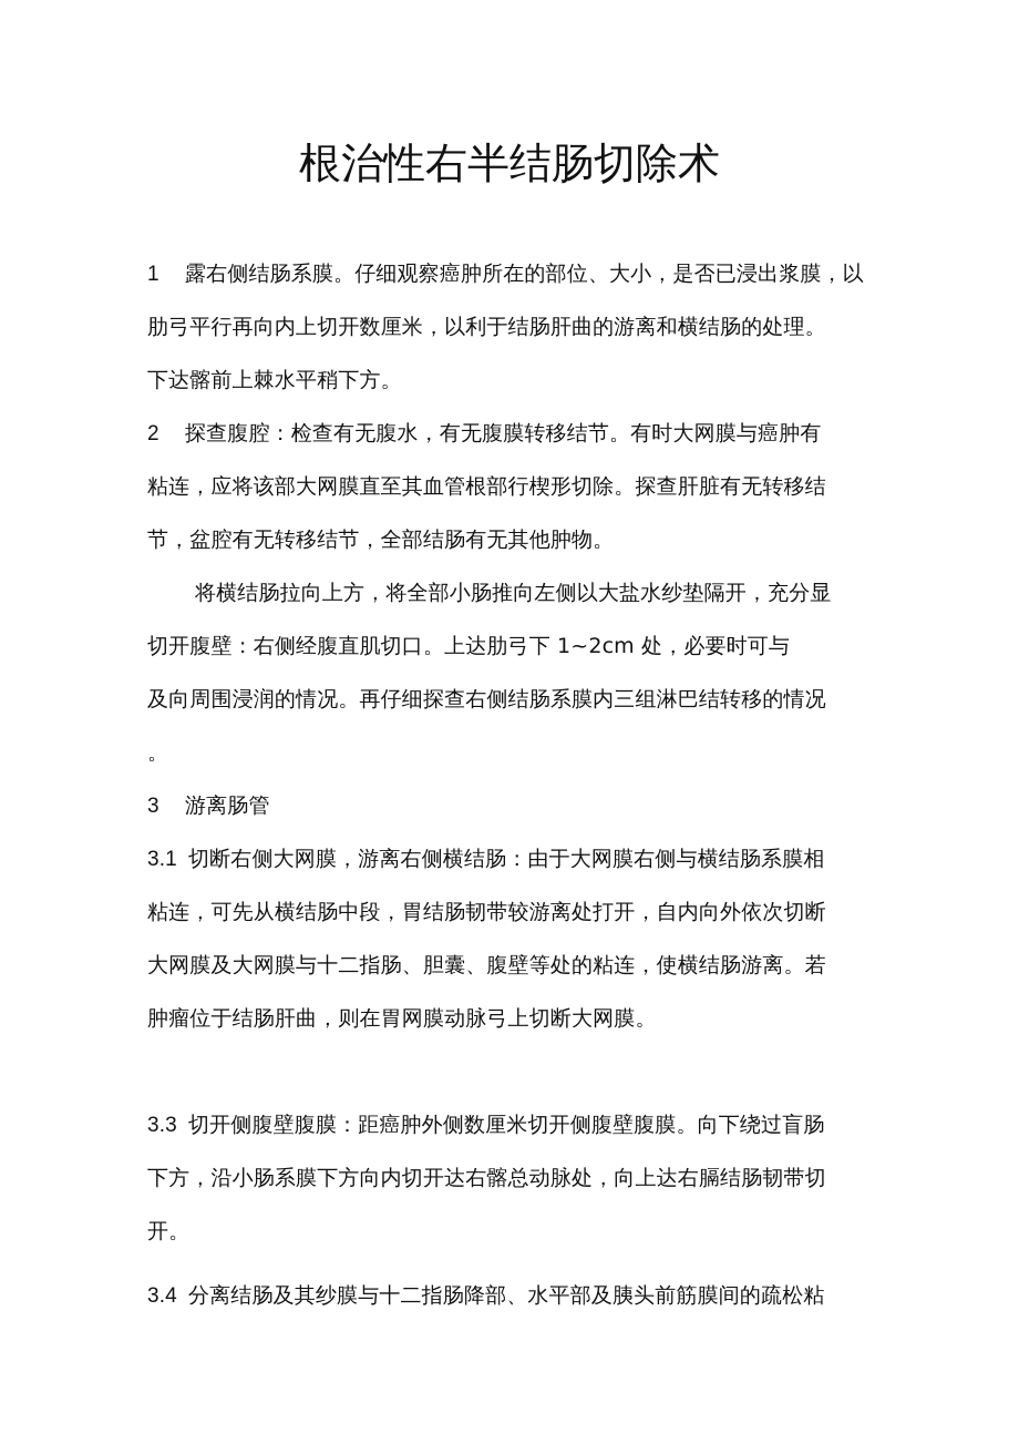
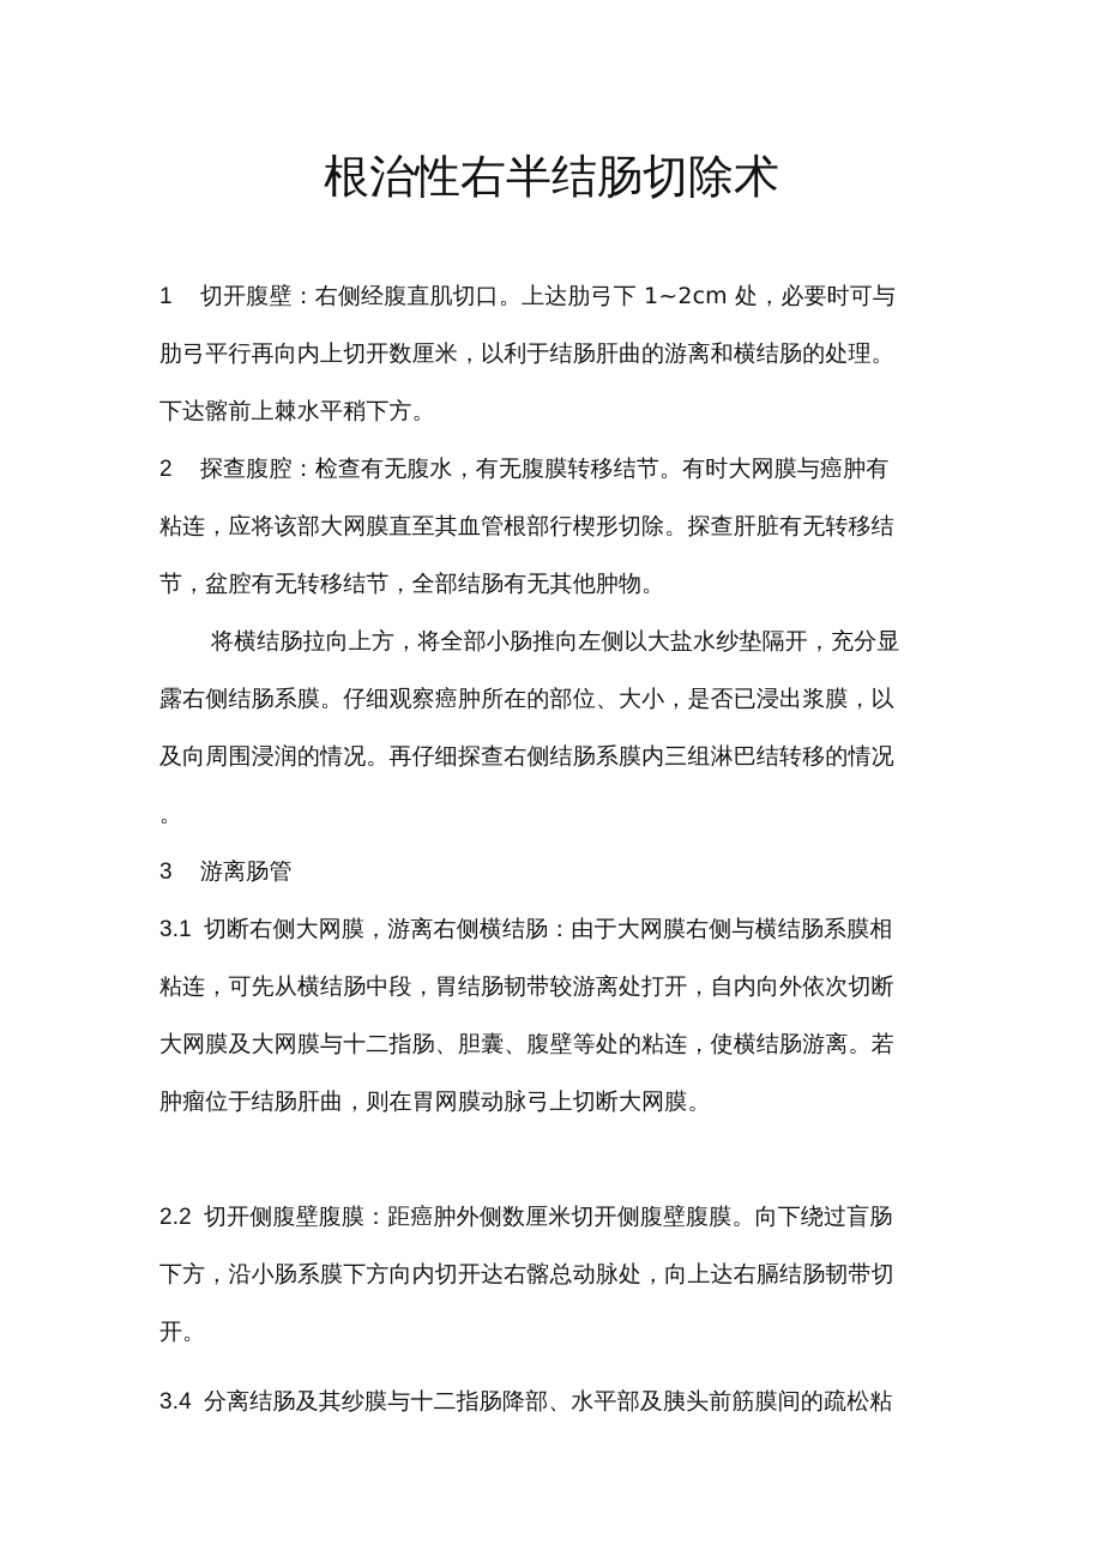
  根治性右半结肠切除术
- 1 露右侧结肠系膜。仔细观察癌肿所在的部位、大小，是否已浸出浆膜，以
+ 1 切开腹壁：右侧经腹直肌切口。上达肋弓下 1~2cm 处，必要时可与
  肋弓平行再向内上切开数厘米，以利于结肠肝曲的游离和横结肠的处理。
  下达髂前上棘水平稍下方。
  2 探查腹腔：检查有无腹水，有无腹膜转移结节。有时大网膜与癌肿有
  粘连，应将该部大网膜直至其血管根部行楔形切除。探查肝脏有无转移结
  节，盆腔有无转移结节，全部结肠有无其他肿物。
  将横结肠拉向上方，将全部小肠推向左侧以大盐水纱垫隔开，充分显
- 切开腹壁：右侧经腹直肌切口。上达肋弓下 1~2cm 处，必要时可与
+ 露右侧结肠系膜。仔细观察癌肿所在的部位、大小，是否已浸出浆膜，以
  及向周围浸润的情况。再仔细探查右侧结肠系膜内三组淋巴结转移的情况
  。
  3 游离肠管
  3.1 切断右侧大网膜，游离右侧横结肠：由于大网膜右侧与横结肠系膜相
  粘连，可先从横结肠中段，胃结肠韧带较游离处打开，自内向外依次切断
  大网膜及大网膜与十二指肠、胆囊、腹壁等处的粘连，使横结肠游离。若
  肿瘤位于结肠肝曲，则在胃网膜动脉弓上切断大网膜。
- 3.3 切开侧腹壁腹膜：距癌肿外侧数厘米切开侧腹壁腹膜。向下绕过盲肠
+ 2.2 切开侧腹壁腹膜：距癌肿外侧数厘米切开侧腹壁腹膜。向下绕过盲肠
  下方，沿小肠系膜下方向内切开达右髂总动脉处，向上达右膈结肠韧带切
  开。
  3.4 分离结肠及其纱膜与十二指肠降部、水平部及胰头前筋膜间的疏松粘
